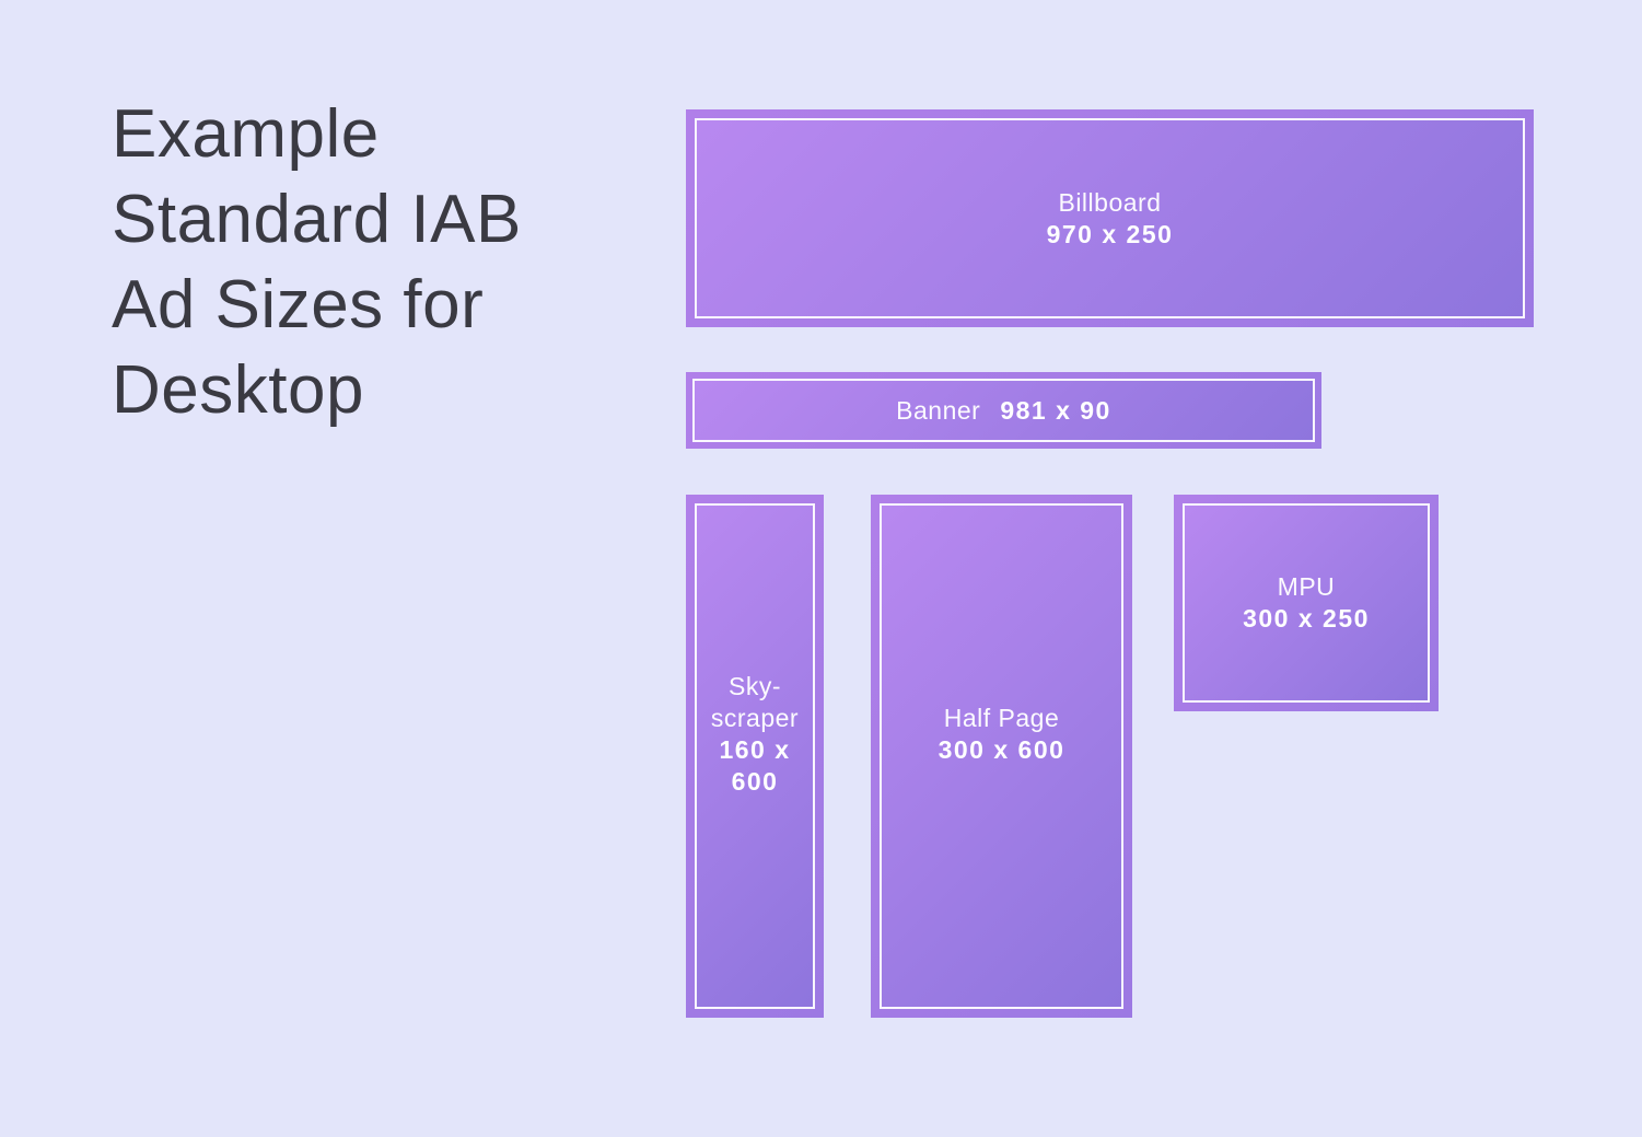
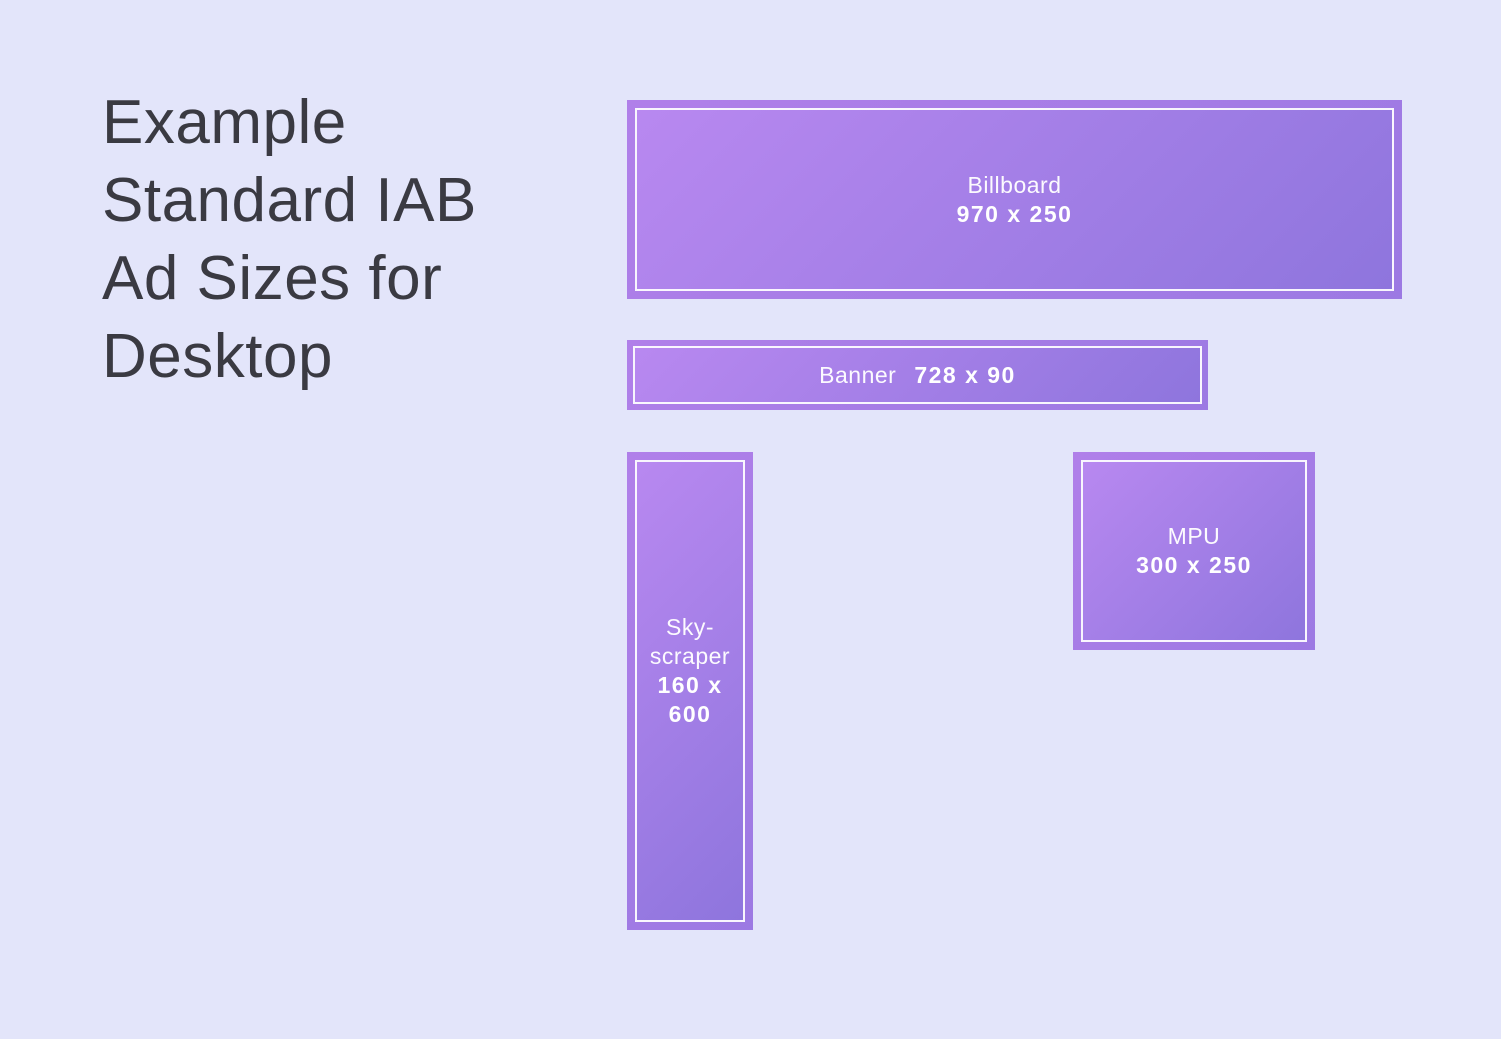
  Example
  Standard IAB
  Ad Sizes for
  Desktop
  Billboard
  970 x 250
  Banner
- 981 x 90
+ 728 x 90
  Sky-scraper
  160 x 600
- Half Page
- 300 x 600
  MPU
  300 x 250
